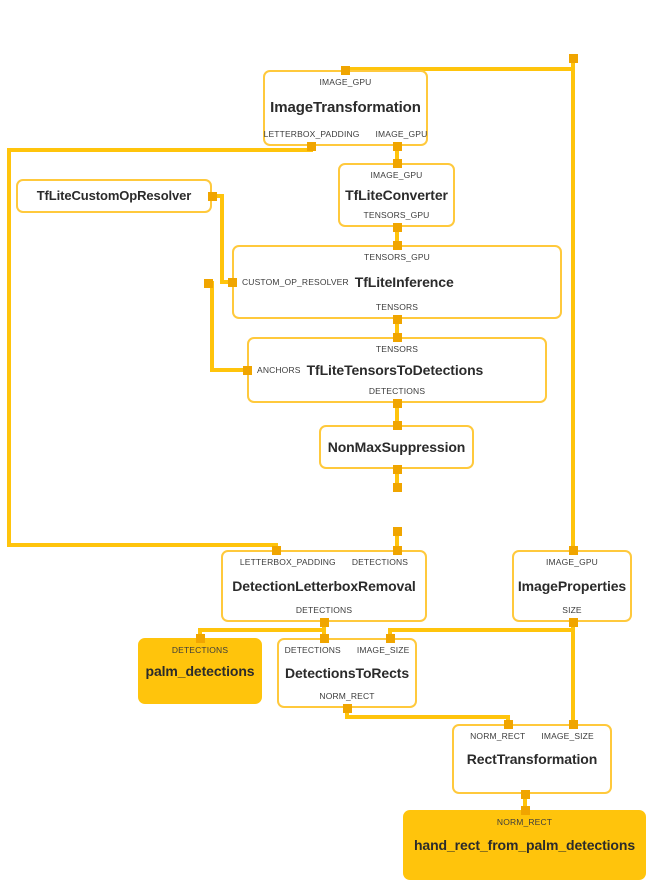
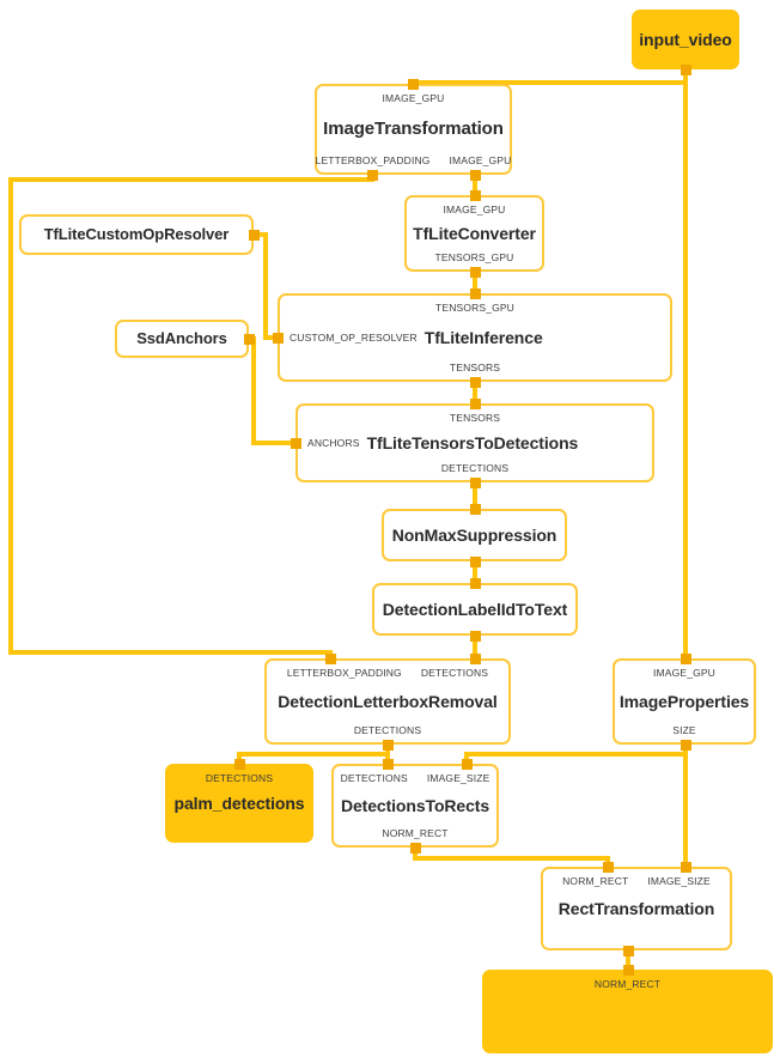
+ input_video
  IMAGE_GPU
  ImageTransformation
  LETTERBOX_PADDING
  IMAGE_GPU
  TfLiteCustomOpResolver
  IMAGE_GPU
  TfLiteConverter
  TENSORS_GPU
+ SsdAnchors
  TENSORS_GPU
  CUSTOM_OP_RESOLVER
  TfLiteInference
  TENSORS
  TENSORS
  ANCHORS
  TfLiteTensorsToDetections
  DETECTIONS
  NonMaxSuppression
+ DetectionLabelIdToText
  LETTERBOX_PADDING
  DETECTIONS
  DetectionLetterboxRemoval
  DETECTIONS
  IMAGE_GPU
  ImageProperties
  SIZE
  DETECTIONS
  palm_detections
  DETECTIONS
  IMAGE_SIZE
  DetectionsToRects
  NORM_RECT
  NORM_RECT
  IMAGE_SIZE
  RectTransformation
  NORM_RECT
- hand_rect_from_palm_detections
